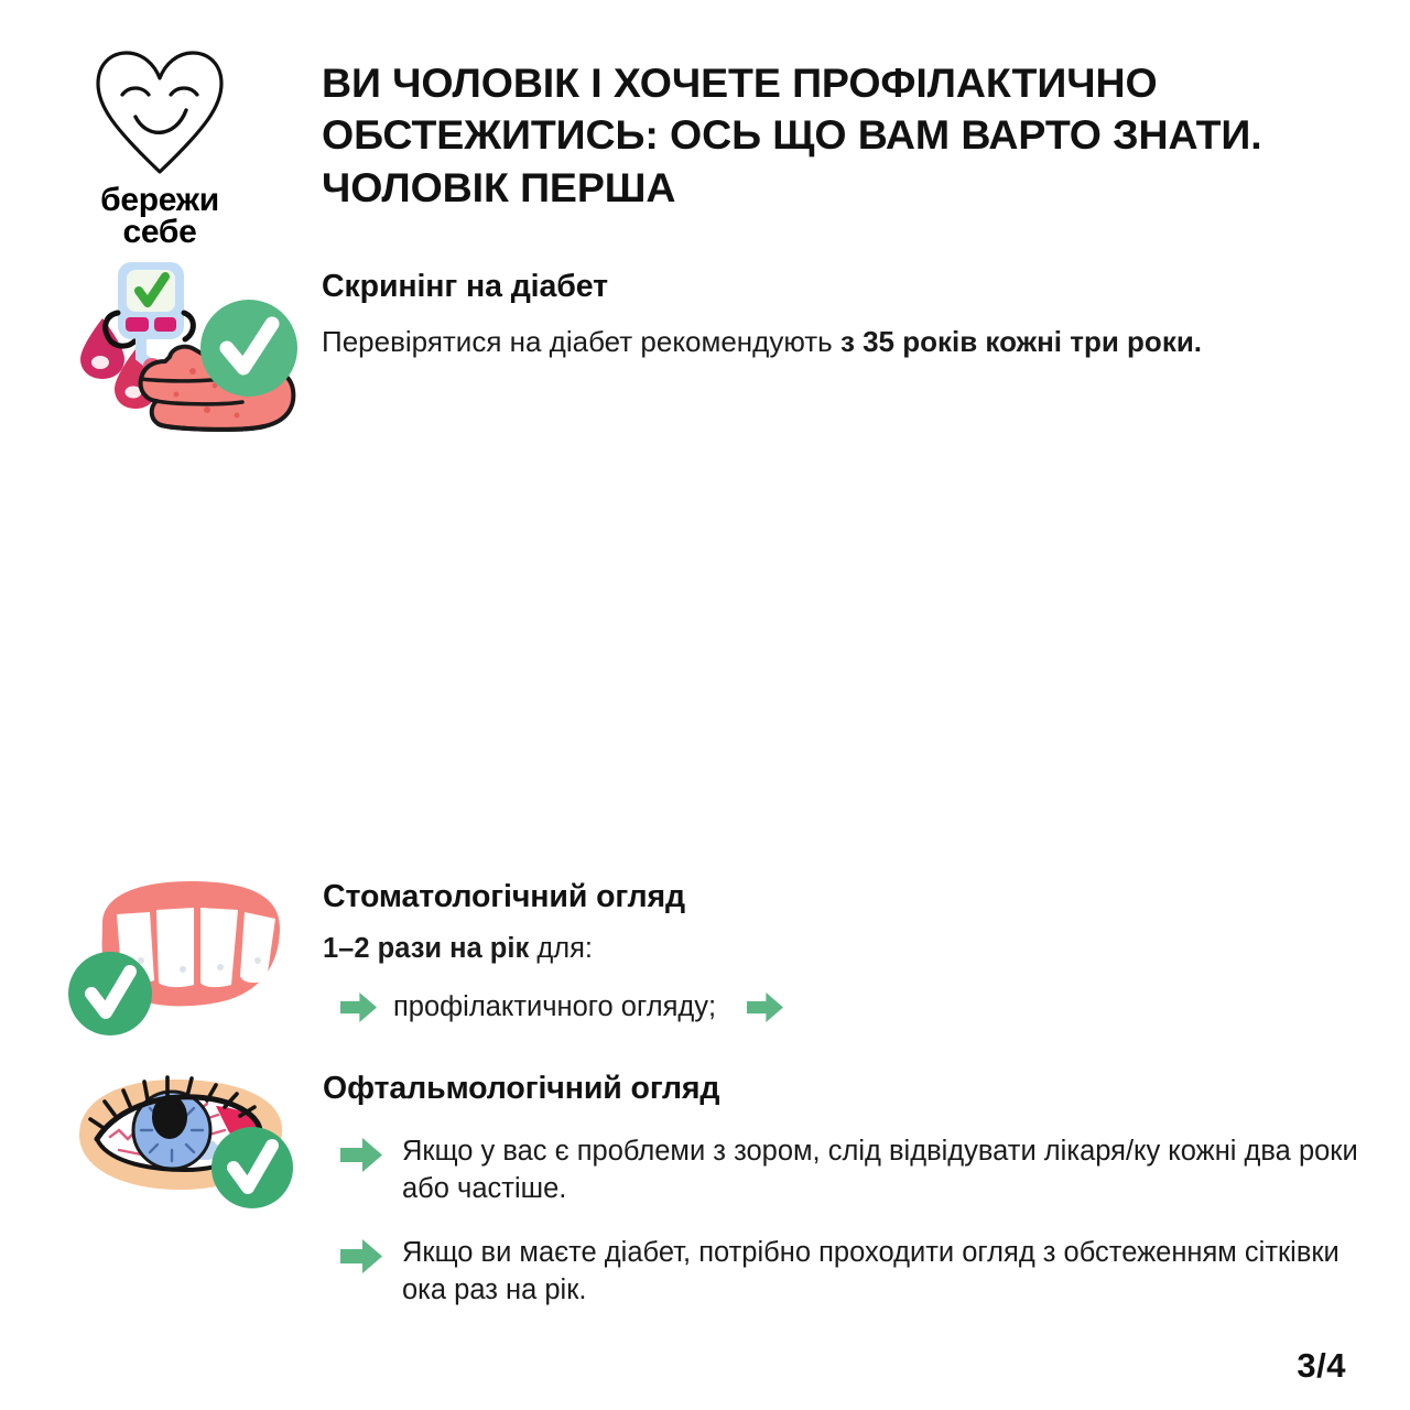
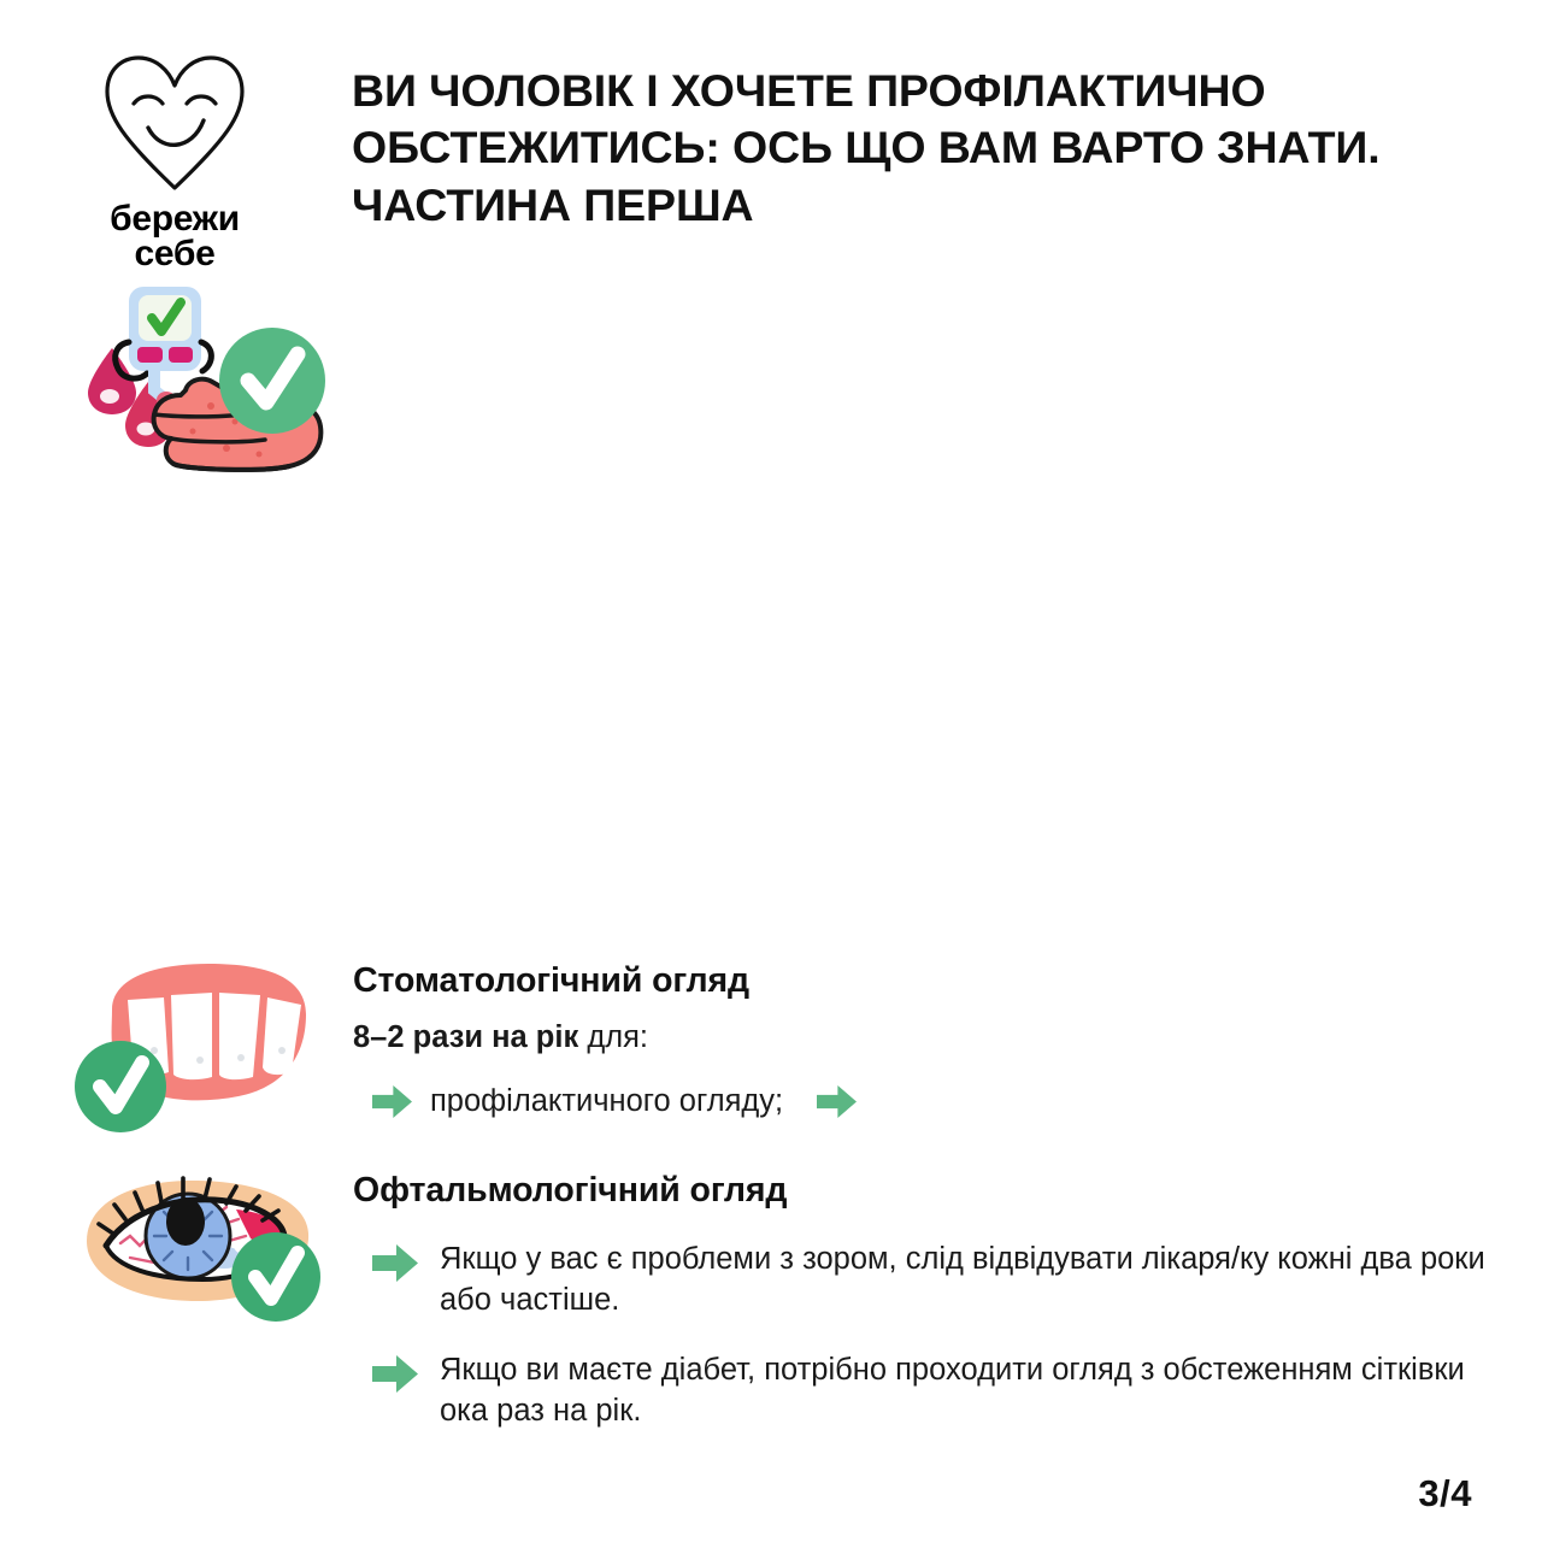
  бережи
  себе
- ВИ ЧОЛОВІК І ХОЧЕТЕ ПРОФІЛАКТИЧНО ОБСТЕЖИТИСЬ: ОСЬ ЩО ВАМ ВАРТО ЗНАТИ. ЧОЛОВІК ПЕРША
+ ВИ ЧОЛОВІК І ХОЧЕТЕ ПРОФІЛАКТИЧНО ОБСТЕЖИТИСЬ: ОСЬ ЩО ВАМ ВАРТО ЗНАТИ. ЧАСТИНА ПЕРША
- Скринінг на діабет
- Перевірятися на діабет рекомендують з 35 років кожні три роки.
  Стоматологічний огляд
- 1–2 рази на рік для:
+ 8–2 рази на рік для:
  профілактичного огляду;
  Офтальмологічний огляд
  Якщо у вас є проблеми з зором, слід відвідувати лікаря/ку кожні два роки або частіше.
  Якщо ви маєте діабет, потрібно проходити огляд з обстеженням сітківки ока раз на рік.
  3/4
